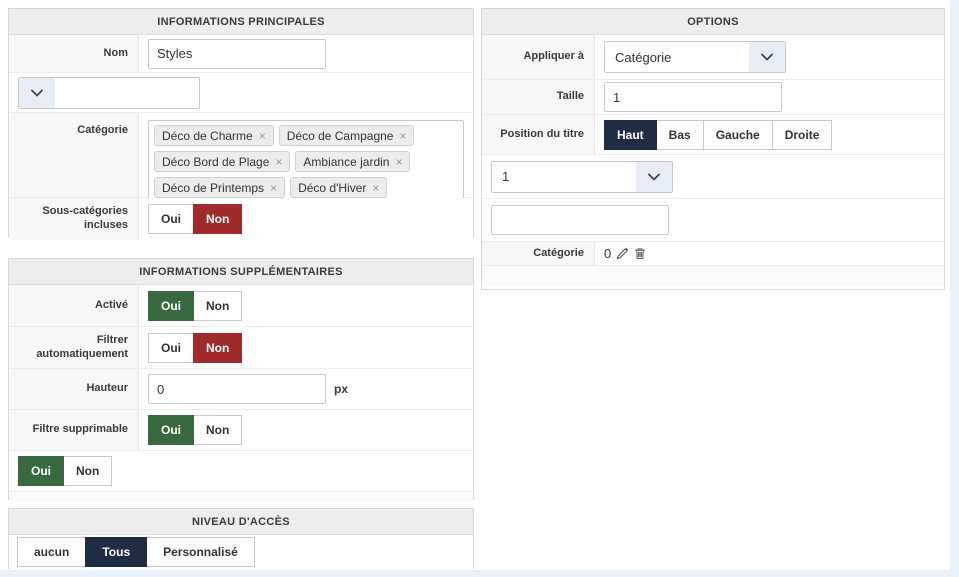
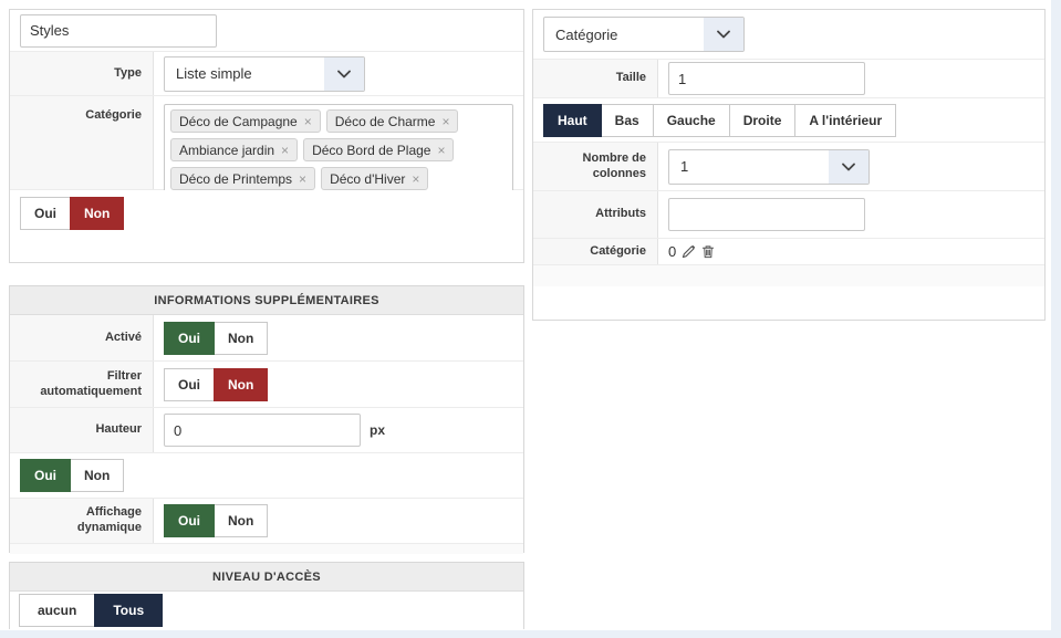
- INFORMATIONS PRINCIPALES
- Nom
  Styles
+ Type
+ Liste simple
  Catégorie
- Déco de Charme
+ Déco de Campagne
  ×
- Déco de Campagne
+ Déco de Charme
  ×
- Déco Bord de Plage
+ Ambiance jardin
  ×
- Ambiance jardin
+ Déco Bord de Plage
  ×
  Déco de Printemps
  ×
  Déco d'Hiver
  ×
- Sous-catégories incluses
  Oui
  Non
  INFORMATIONS SUPPLÉMENTAIRES
  Activé
  Oui
  Non
  Filtrer automatiquement
  Oui
  Non
  Hauteur
  0
  px
- Filtre supprimable
  Oui
  Non
+ Affichage dynamique
  Oui
  Non
  NIVEAU D'ACCÈS
  aucun
  Tous
- Personnalisé
- OPTIONS
- Appliquer à
  Catégorie
  Taille
  1
- Position du titre
  Haut
  Bas
  Gauche
  Droite
+ A l'intérieur
+ Nombre de colonnes
  1
+ Attributs
  Catégorie
  0
